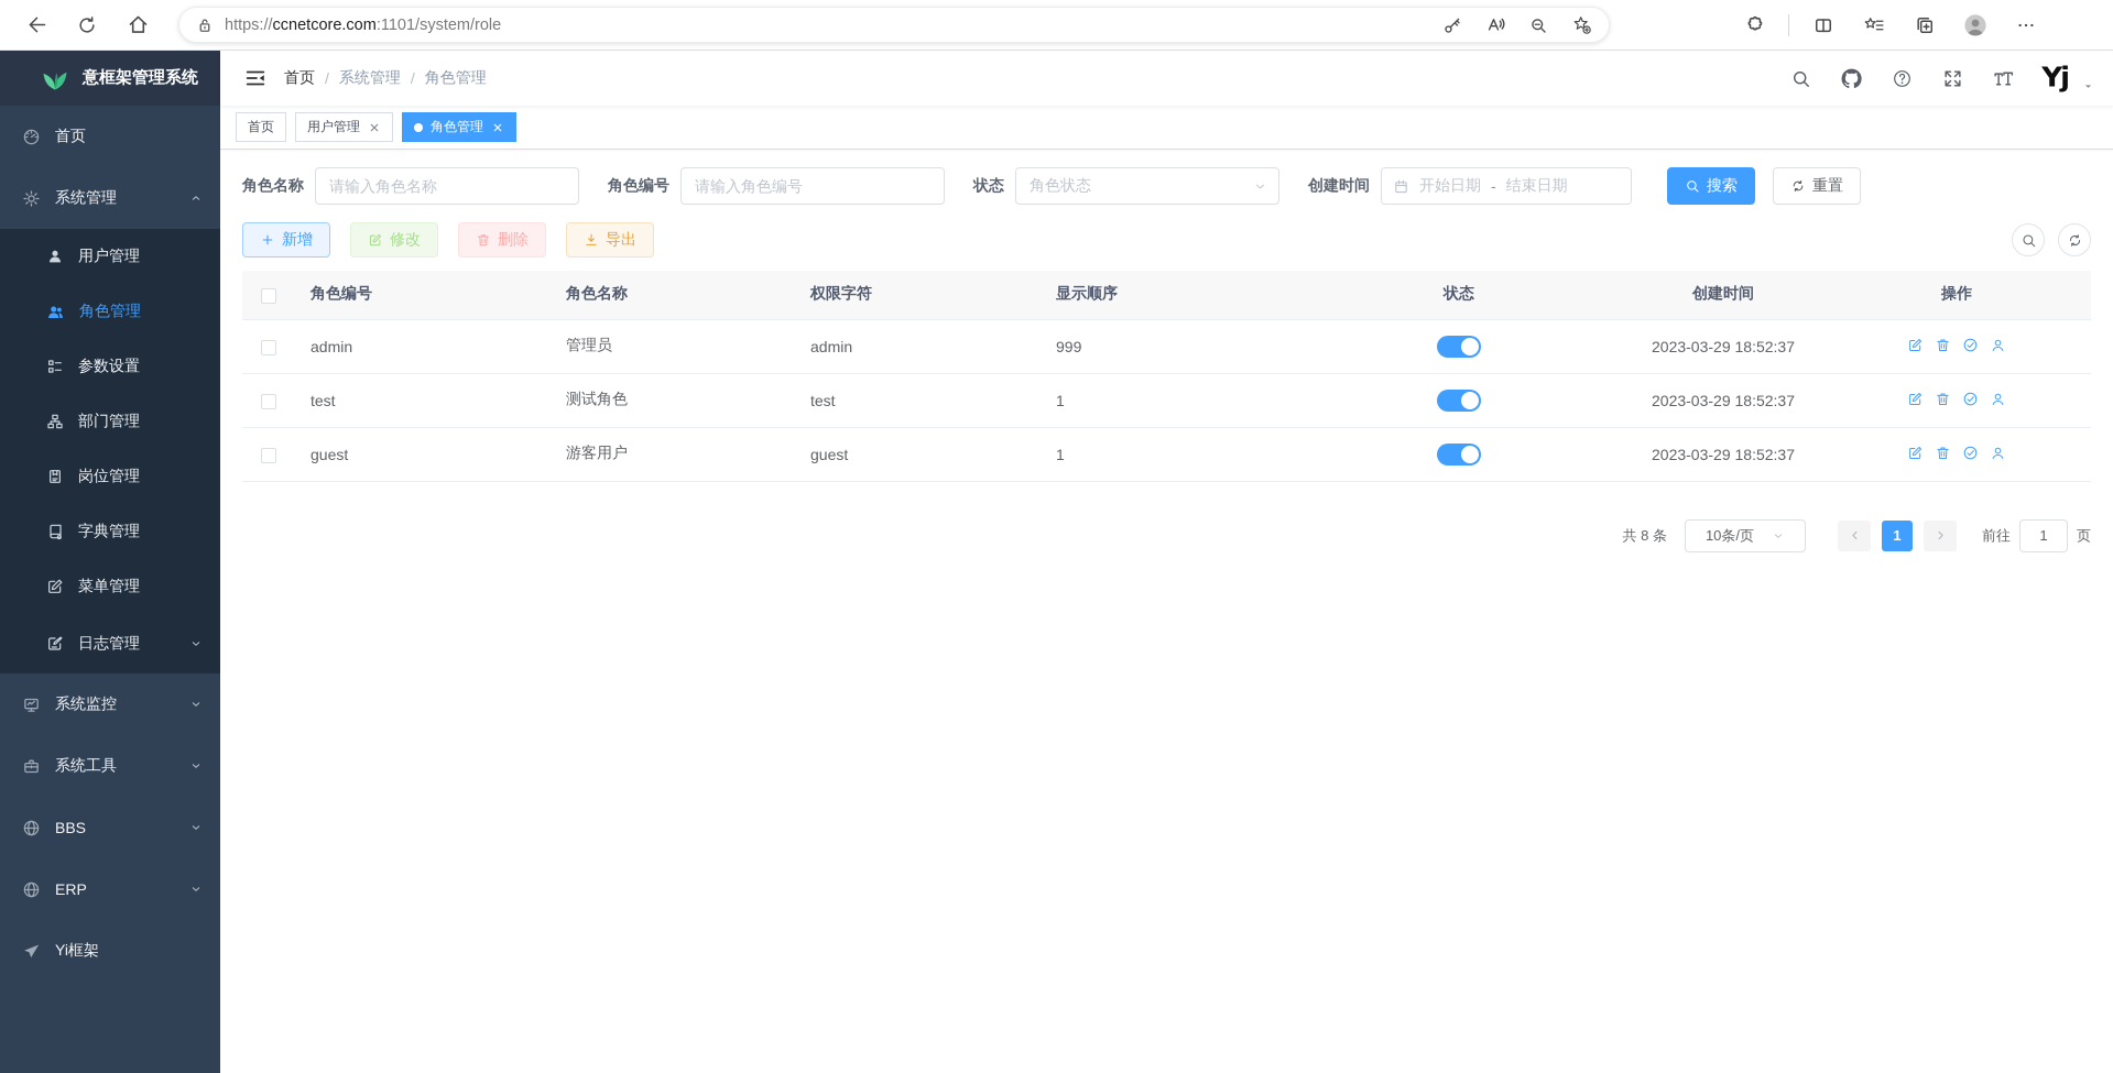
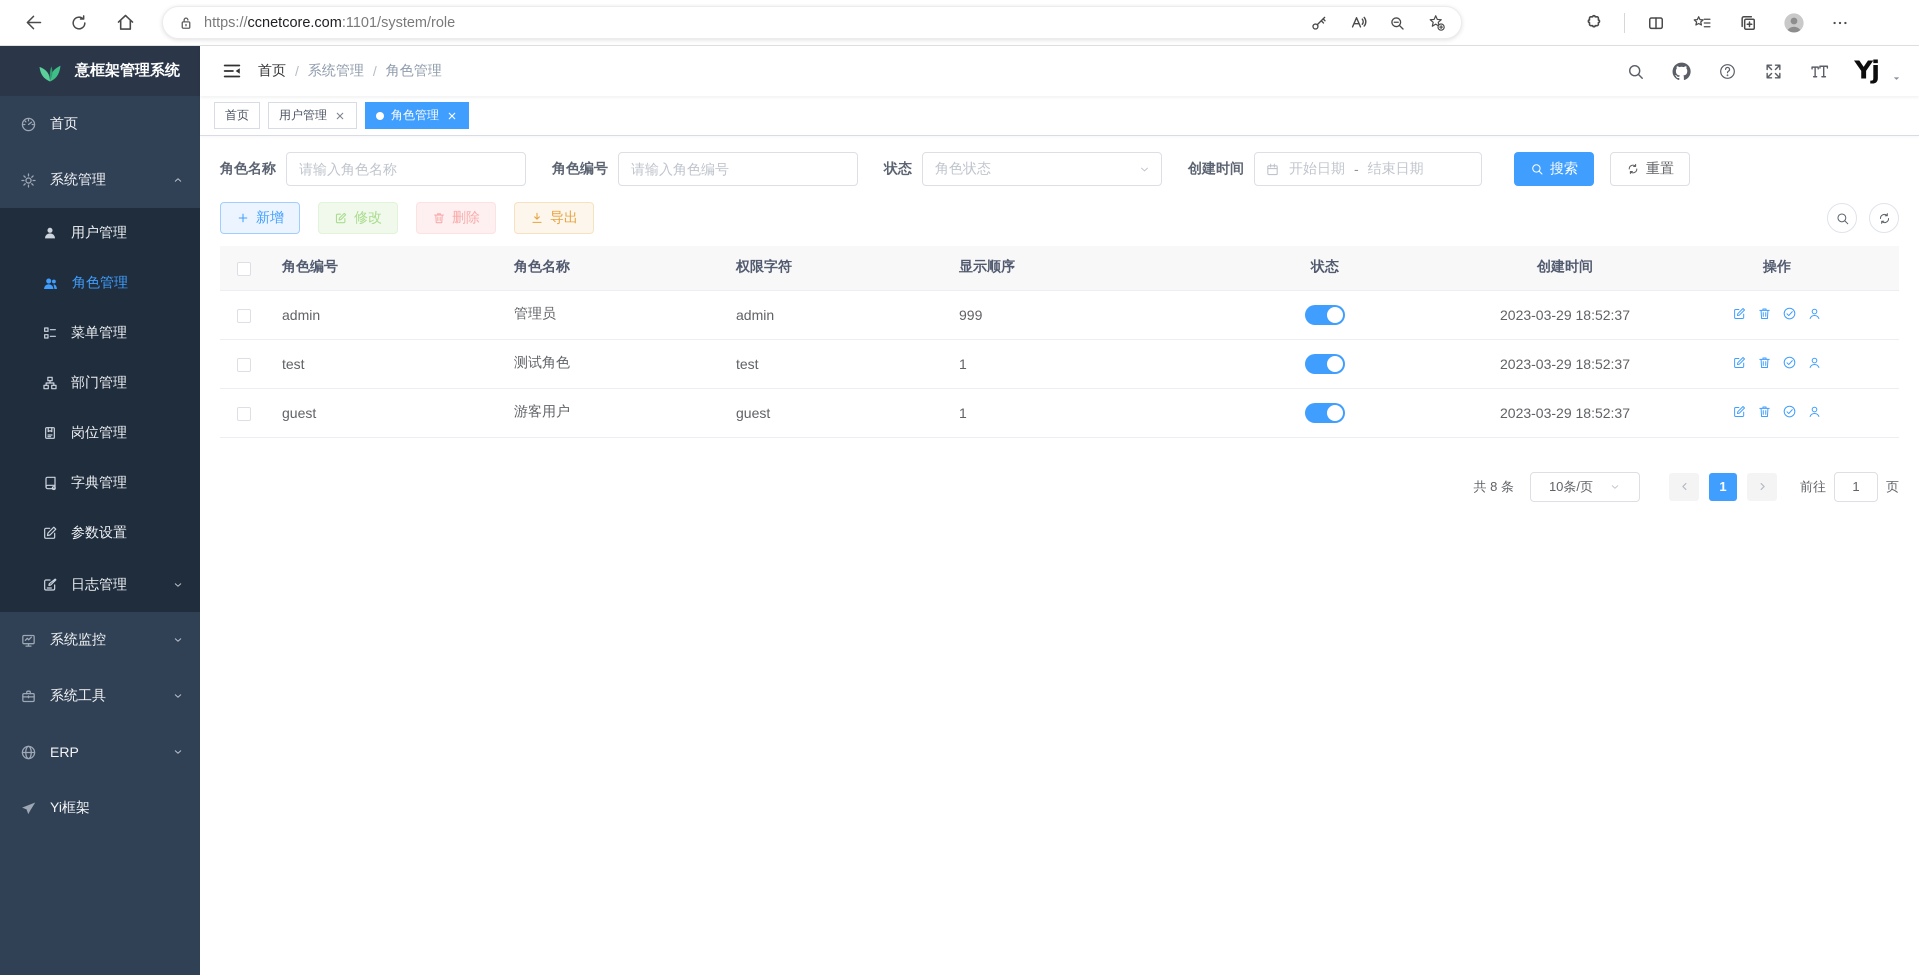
  https://ccnetcore.com:1101/system/role
  意框架管理系统
  首页
  系统管理
  用户管理
  角色管理
- 参数设置
+ 菜单管理
  部门管理
  岗位管理
  字典管理
- 菜单管理
+ 参数设置
  日志管理
  系统监控
  系统工具
- BBS
  ERP
  Yi框架
  首页
  /
  系统管理
  /
  角色管理
  Yj
  首页
  用户管理
  角色管理
  角色名称
  请输入角色名称
  角色编号
  请输入角色编号
  状态
  角色状态
  创建时间
  开始日期
  -
  结束日期
  搜索
  重置
  新增
  修改
  删除
  导出
  	角色编号	角色名称	权限字符	显示顺序	状态	创建时间	操作
  	admin	管理员	admin	999		2023-03-29 18:52:37
  	test	测试角色	test	1		2023-03-29 18:52:37
  	guest	游客用户	guest	1		2023-03-29 18:52:37
  共 8 条
  10条/页
  1
  前往
  1
  页
